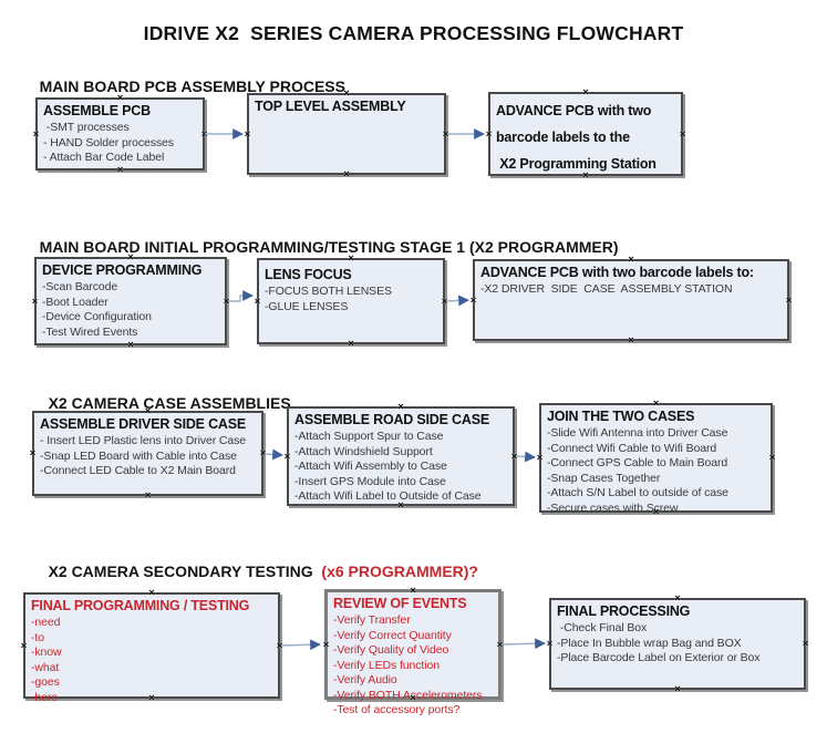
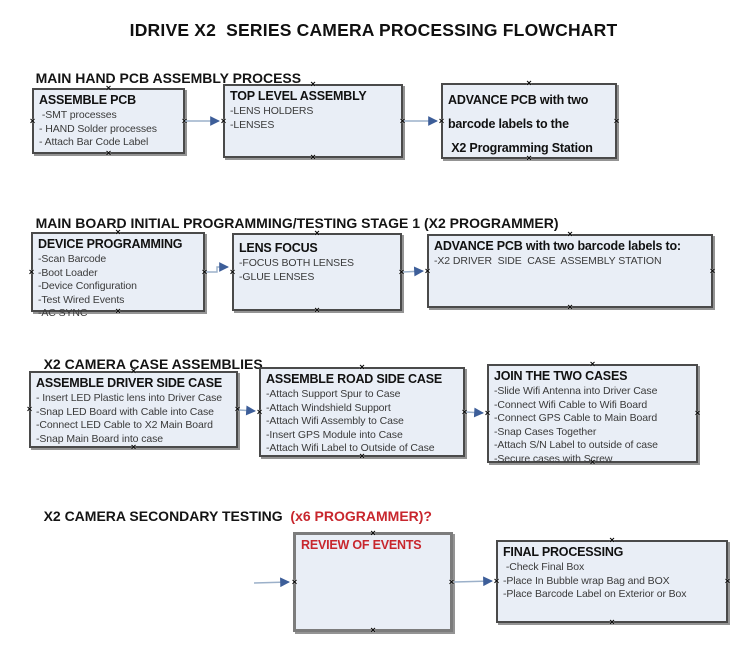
  IDRIVE X2 SERIES CAMERA PROCESSING FLOWCHART
- MAIN BOARD PCB ASSEMBLY PROCESS
+ MAIN HAND PCB ASSEMBLY PROCESS
  MAIN BOARD INITIAL PROGRAMMING/TESTING STAGE 1 (X2 PROGRAMMER)
  X2 CAMERA CASE ASSEMBLIES
  X2 CAMERA SECONDARY TESTING (x6 PROGRAMMER)?
  ASSEMBLE PCB
  -SMT processes
  - HAND Solder processes
  - Attach Bar Code Label
  TOP LEVEL ASSEMBLY
+ -LENS HOLDERS
+ -LENSES
  ADVANCE PCB with two
  barcode labels to the
  X2 Programming Station
  DEVICE PROGRAMMING
  -Scan Barcode
  -Boot Loader
  -Device Configuration
  -Test Wired Events
+ -AC SYNC
  LENS FOCUS
  -FOCUS BOTH LENSES
  -GLUE LENSES
  ADVANCE PCB with two barcode labels to:
  -X2 DRIVER SIDE CASE ASSEMBLY STATION
  ASSEMBLE DRIVER SIDE CASE
  - Insert LED Plastic lens into Driver Case
  -Snap LED Board with Cable into Case
  -Connect LED Cable to X2 Main Board
+ -Snap Main Board into case
  ASSEMBLE ROAD SIDE CASE
  -Attach Support Spur to Case
  -Attach Windshield Support
  -Attach Wifi Assembly to Case
  -Insert GPS Module into Case
  -Attach Wifi Label to Outside of Case
  JOIN THE TWO CASES
  -Slide Wifi Antenna into Driver Case
  -Connect Wifi Cable to Wifi Board
  -Connect GPS Cable to Main Board
  -Snap Cases Together
  -Attach S/N Label to outside of case
  -Secure cases with Screw
- FINAL PROGRAMMING / TESTING
- -need
- -to
- -know
- -what
- -goes
- -here
  REVIEW OF EVENTS
- -Verify Transfer
- -Verify Correct Quantity
- -Verify Quality of Video
- -Verify LEDs function
- -Verify Audio
- -Verify BOTH Accelerometers
- -Test of accessory ports?
  FINAL PROCESSING
  -Check Final Box
  -Place In Bubble wrap Bag and BOX
  -Place Barcode Label on Exterior or Box
